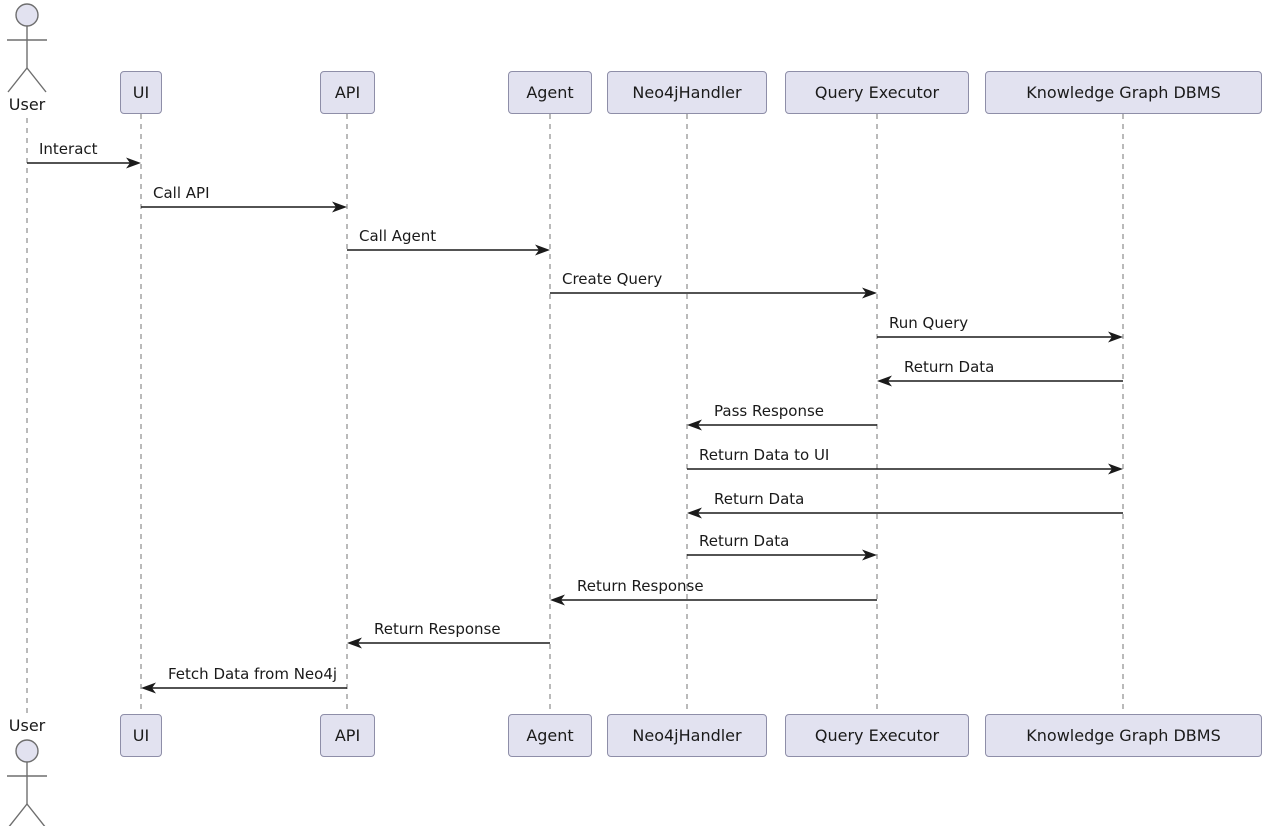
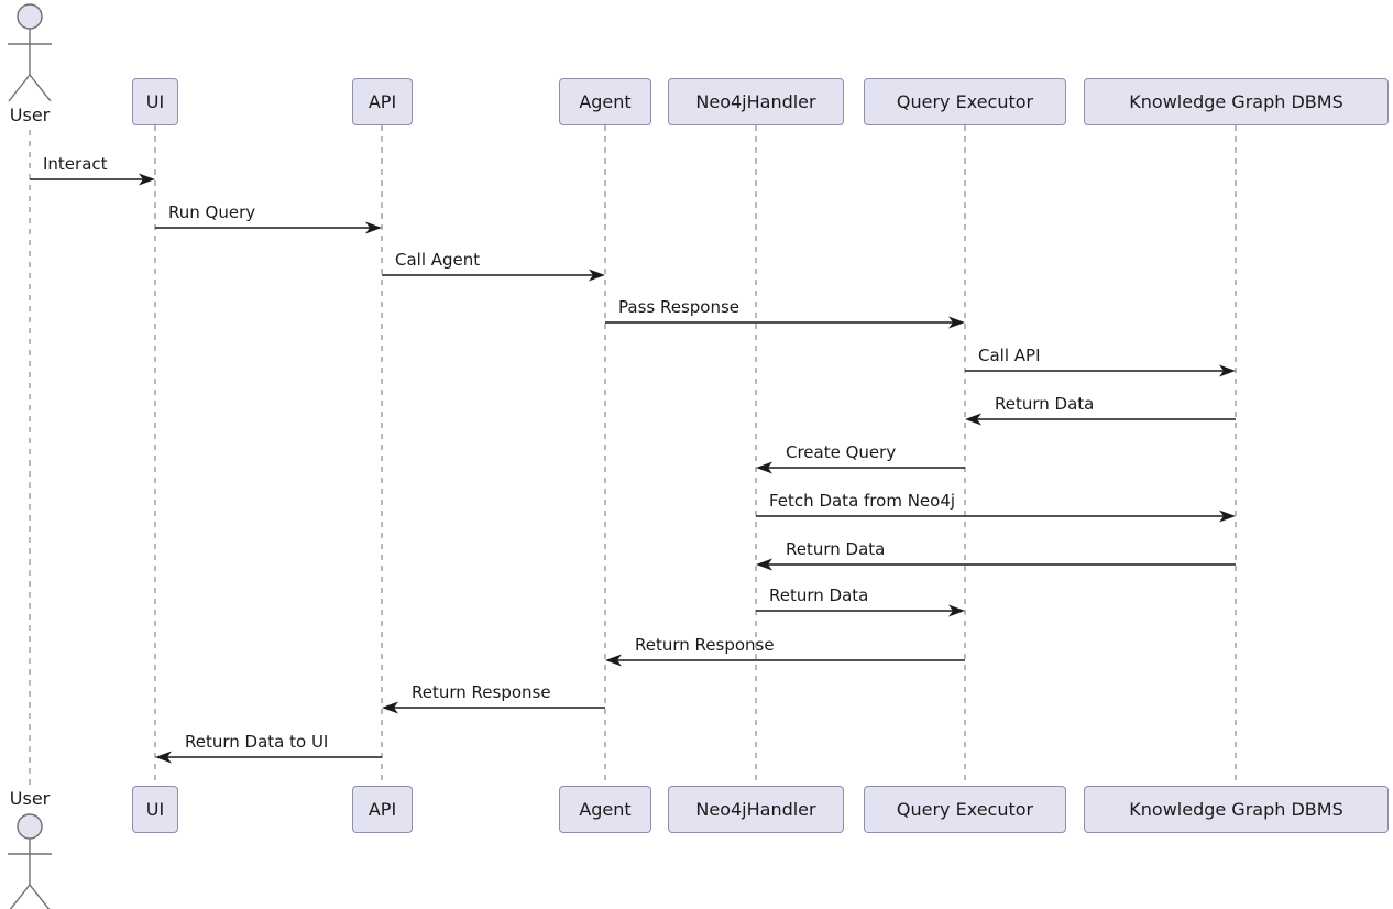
  User
  User
  UI
  UI
  API
  API
  Agent
  Agent
  Neo4jHandler
  Neo4jHandler
  Query Executor
  Query Executor
  Knowledge Graph DBMS
  Knowledge Graph DBMS
  Interact
- Call API
+ Run Query
  Call Agent
- Create Query
+ Pass Response
- Run Query
+ Call API
  Return Data
- Pass Response
+ Create Query
- Return Data to UI
+ Fetch Data from Neo4j
  Return Data
  Return Data
  Return Response
  Return Response
- Fetch Data from Neo4j
+ Return Data to UI
